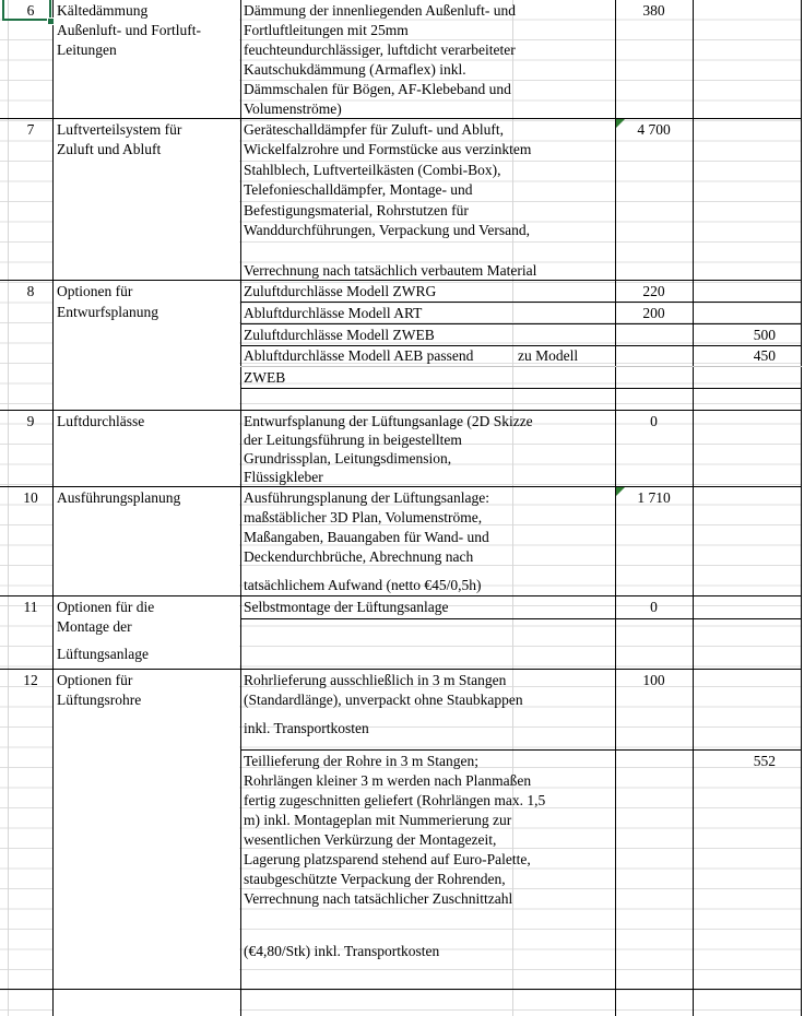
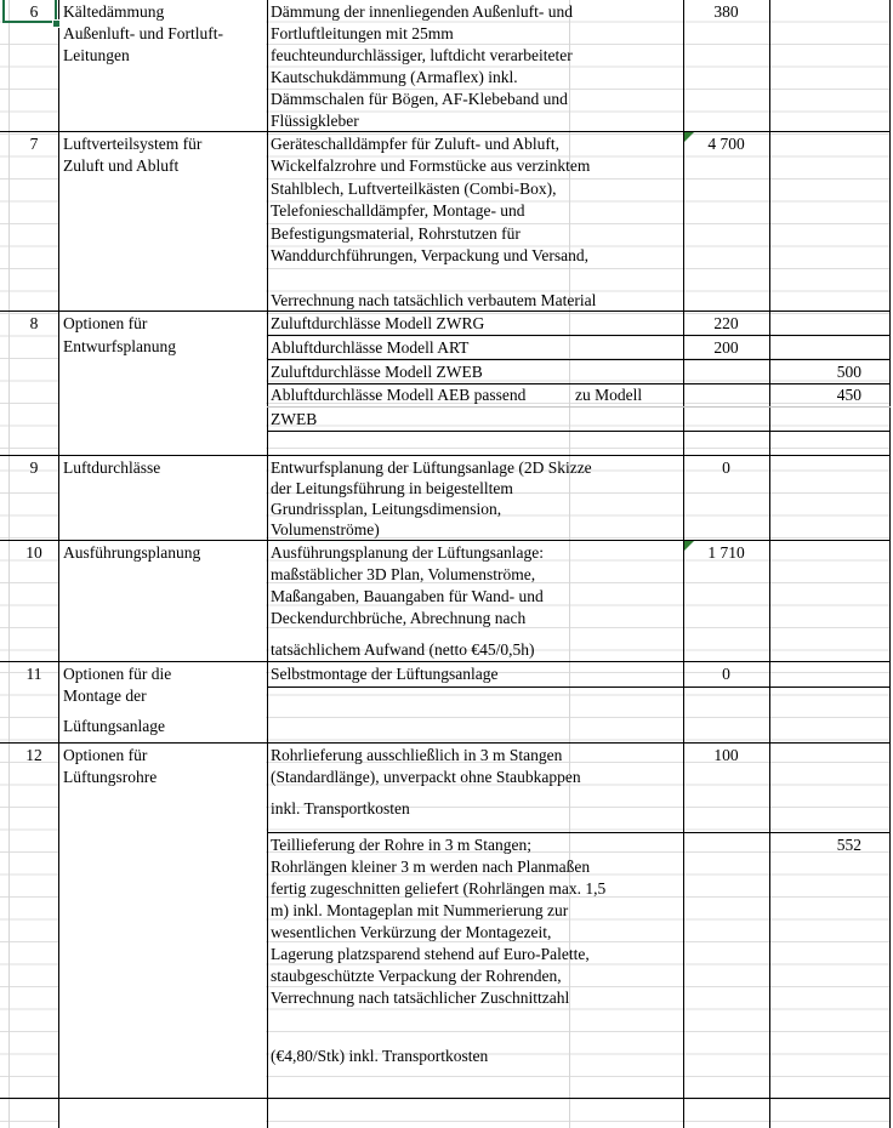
  6
  Kältedämmung
  Außenluft- und Fortluft-
  Leitungen
  Dämmung der innenliegenden Außenluft- und
  Fortluftleitungen mit 25mm
  feuchteundurchlässiger, luftdicht verarbeiteter
  Kautschukdämmung (Armaflex) inkl.
  Dämmschalen für Bögen, AF-Klebeband und
- Volumenströme)
+ Flüssigkleber
  380
  7
  Luftverteilsystem für
  Zuluft und Abluft
  Geräteschalldämpfer für Zuluft- und Abluft,
  Wickelfalzrohre und Formstücke aus verzinktem
  Stahlblech, Luftverteilkästen (Combi-Box),
  Telefonieschalldämpfer, Montage- und
  Befestigungsmaterial, Rohrstutzen für
  Wanddurchführungen, Verpackung und Versand,
  Verrechnung nach tatsächlich verbautem Material
  4 700
  8
  Optionen für
  Entwurfsplanung
  Zuluftdurchlässe Modell ZWRG
  220
  Abluftdurchlässe Modell ART
  200
  Zuluftdurchlässe Modell ZWEB
  500
  Abluftdurchlässe Modell AEB passend
  zu Modell
  450
  ZWEB
  9
  Luftdurchlässe
  Entwurfsplanung der Lüftungsanlage (2D Skizze
  der Leitungsführung in beigestelltem
  Grundrissplan, Leitungsdimension,
- Flüssigkleber
+ Volumenströme)
  0
  10
  Ausführungsplanung
  Ausführungsplanung der Lüftungsanlage:
  maßstäblicher 3D Plan, Volumenströme,
  Maßangaben, Bauangaben für Wand- und
  Deckendurchbrüche, Abrechnung nach
  tatsächlichem Aufwand (netto €45/0,5h)
  1 710
  11
  Optionen für die
  Montage der
  Lüftungsanlage
  Selbstmontage der Lüftungsanlage
  0
  12
  Optionen für
  Lüftungsrohre
  Rohrlieferung ausschließlich in 3 m Stangen
  (Standardlänge), unverpackt ohne Staubkappen
  inkl. Transportkosten
  100
  Teillieferung der Rohre in 3 m Stangen;
  Rohrlängen kleiner 3 m werden nach Planmaßen
  fertig zugeschnitten geliefert (Rohrlängen max. 1,5
  m) inkl. Montageplan mit Nummerierung zur
  wesentlichen Verkürzung der Montagezeit,
  Lagerung platzsparend stehend auf Euro-Palette,
  staubgeschützte Verpackung der Rohrenden,
  Verrechnung nach tatsächlicher Zuschnittzahl
  (€4,80/Stk) inkl. Transportkosten
  552
